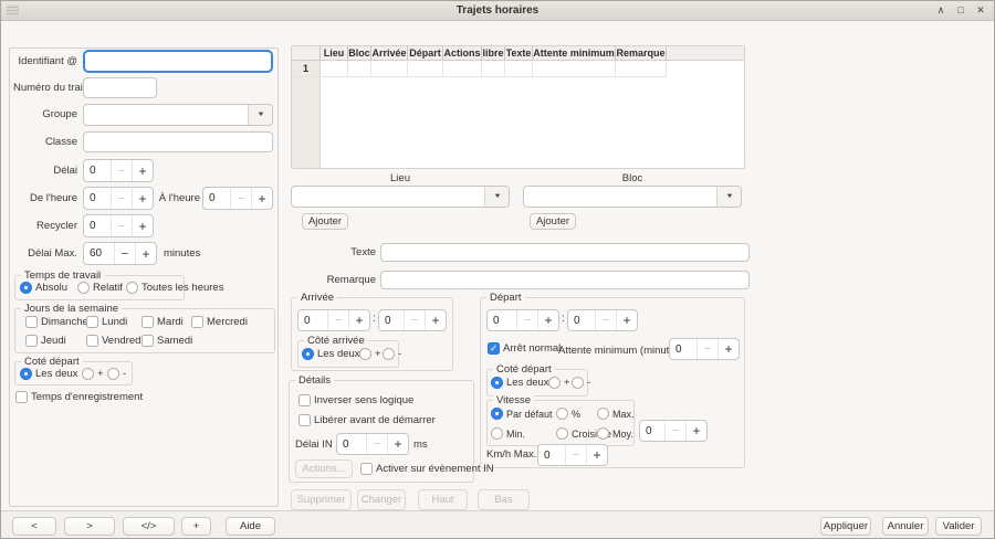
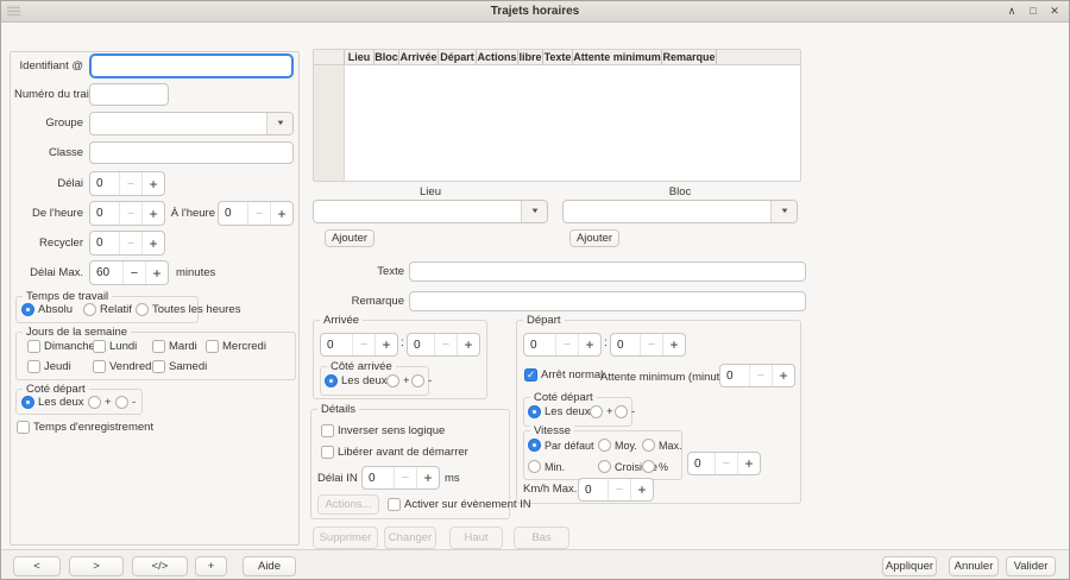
  Trajets horaires
  ∧
  □
  ✕
  Identifiant @
  Numéro du trai
  Groupe
  Classe
  Délai
  0
  De l'heure
  0
  À l'heure
  0
  Recycler
  0
  Délai Max.
  60
  minutes
  Temps de travail
  Absolu
  Relatif
  Toutes les heures
  Jours de la semaine
  Dimanch
  Lundi
  Mardi
  Mercredi
  Jeudi
  Vendred
  Samedi
  Coté départ
  Les deux
  +
  -
  Temps d'enregistrement
  Lieu
  Bloc
  Arrivée
  Départ
  Actions
  libre
  Texte
  Attente minimum
  Remarque
- 1
  Lieu
  Bloc
  Ajouter
  Ajouter
  Texte
  Remarque
  Arrivée
  0
  :
  0
  Côté arrivée
  Les deux
  +
  -
  Départ
  0
  :
  0
  Arrêt normal
  Attente minimum (minut
  0
  Coté départ
  Les deux
  +
  -
  Vitesse
  Par défaut
- %
+ Moy.
  Max.
  Min.
- Moy.
+ %
  0
  Km/h Max.
  0
  Détails
  Inverser sens logique
  Libérer avant de démarrer
  Délai IN
  0
  ms
  Actions...
  Activer sur évènement IN
  Supprimer
  Changer
  Haut
  Bas
  <
  >
  </>
  +
  Aide
  Appliquer
  Annuler
  Valider
